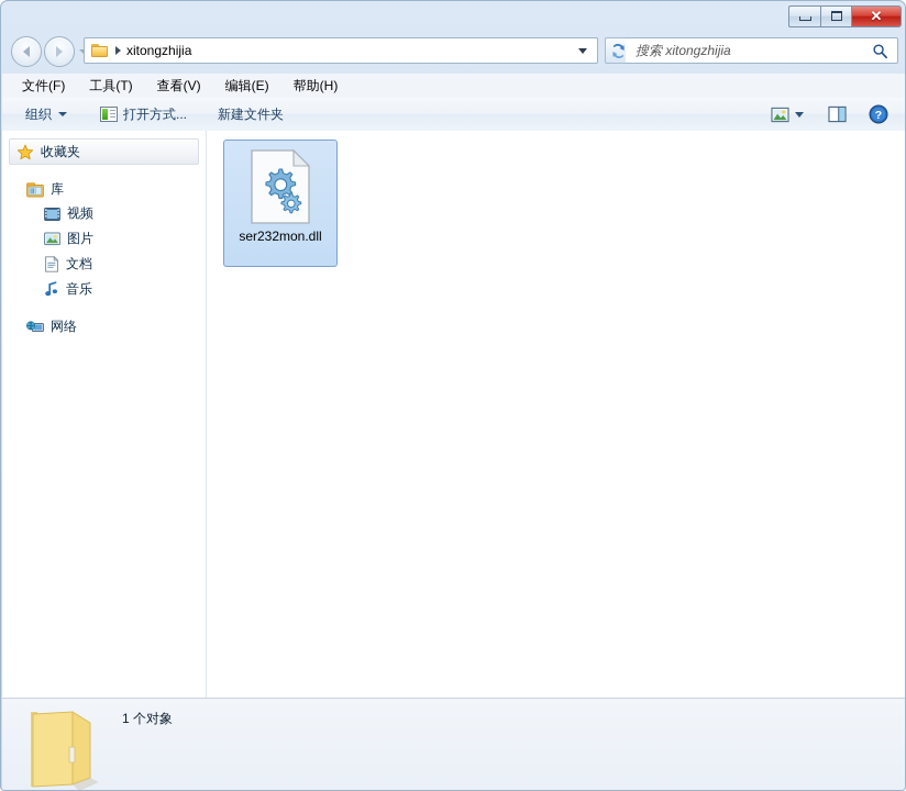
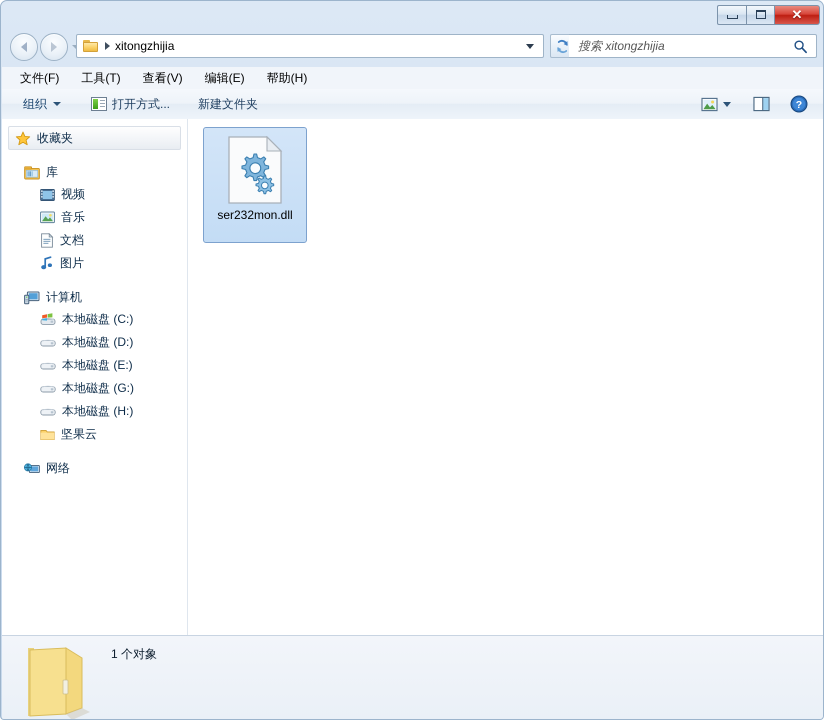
  ✕
  xitongzhijia
  搜索 xitongzhijia
  文件(F)
  工具(T)
  查看(V)
  编辑(E)
  帮助(H)
  组织
  打开方式...
  新建文件夹
  ?
  收藏夹
  库
  视频
- 图片
+ 音乐
  文档
- 音乐
+ 图片
+ 计算机
+ 本地磁盘 (C:)
+ 本地磁盘 (D:)
+ 本地磁盘 (E:)
+ 本地磁盘 (G:)
+ 本地磁盘 (H:)
+ 坚果云
  网络
  ser232mon.dll
  1 个对象
